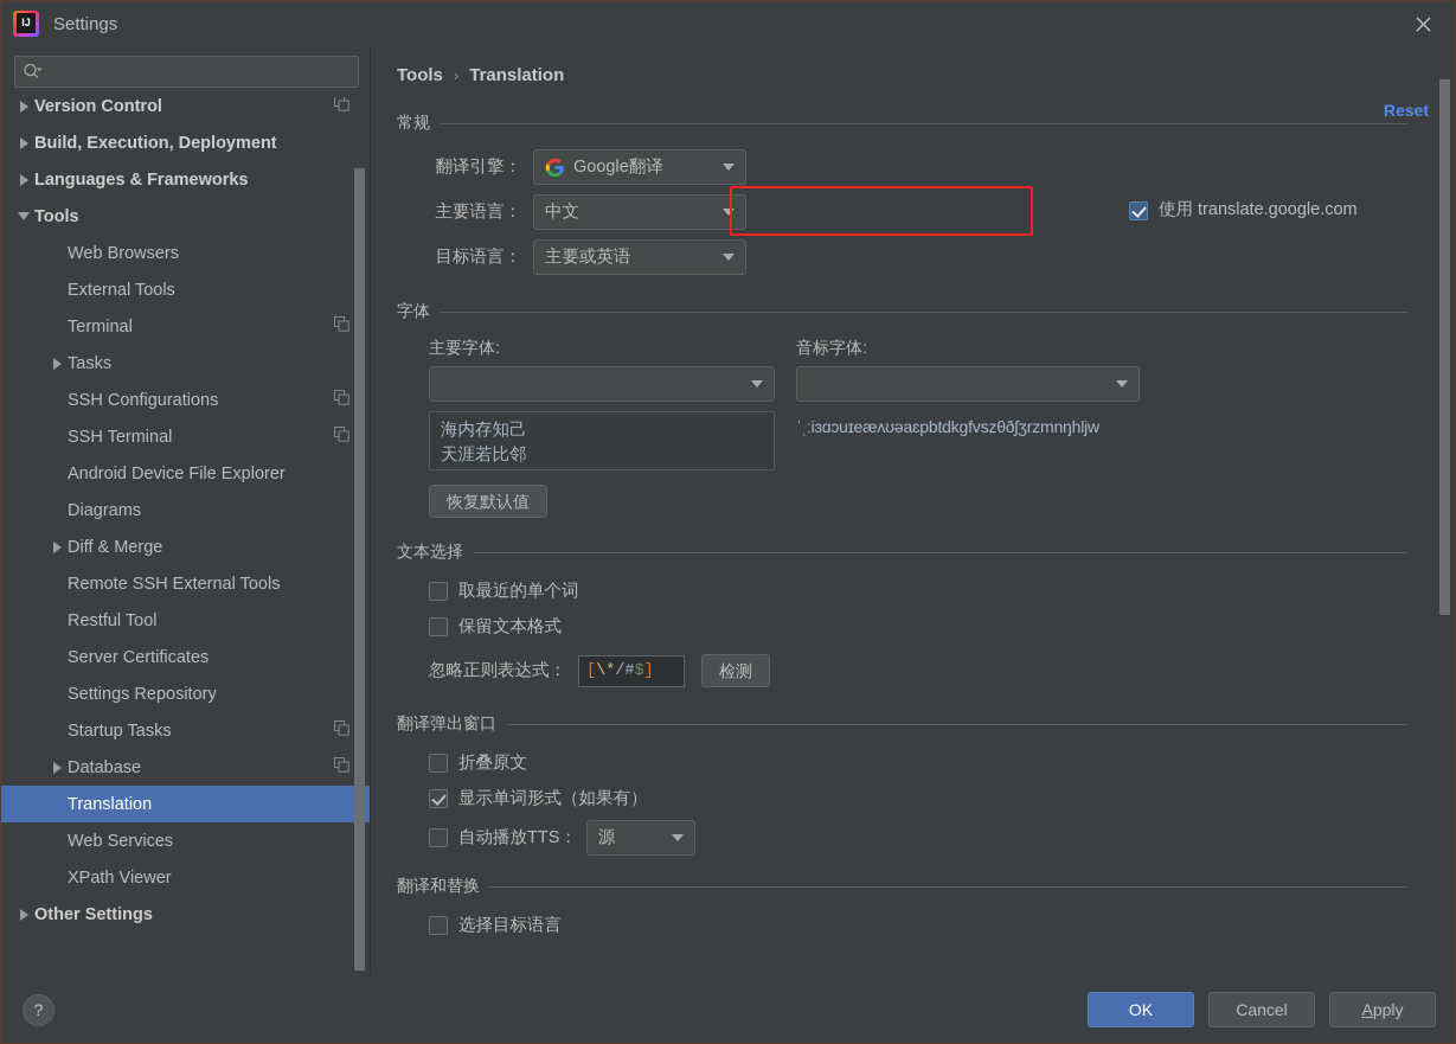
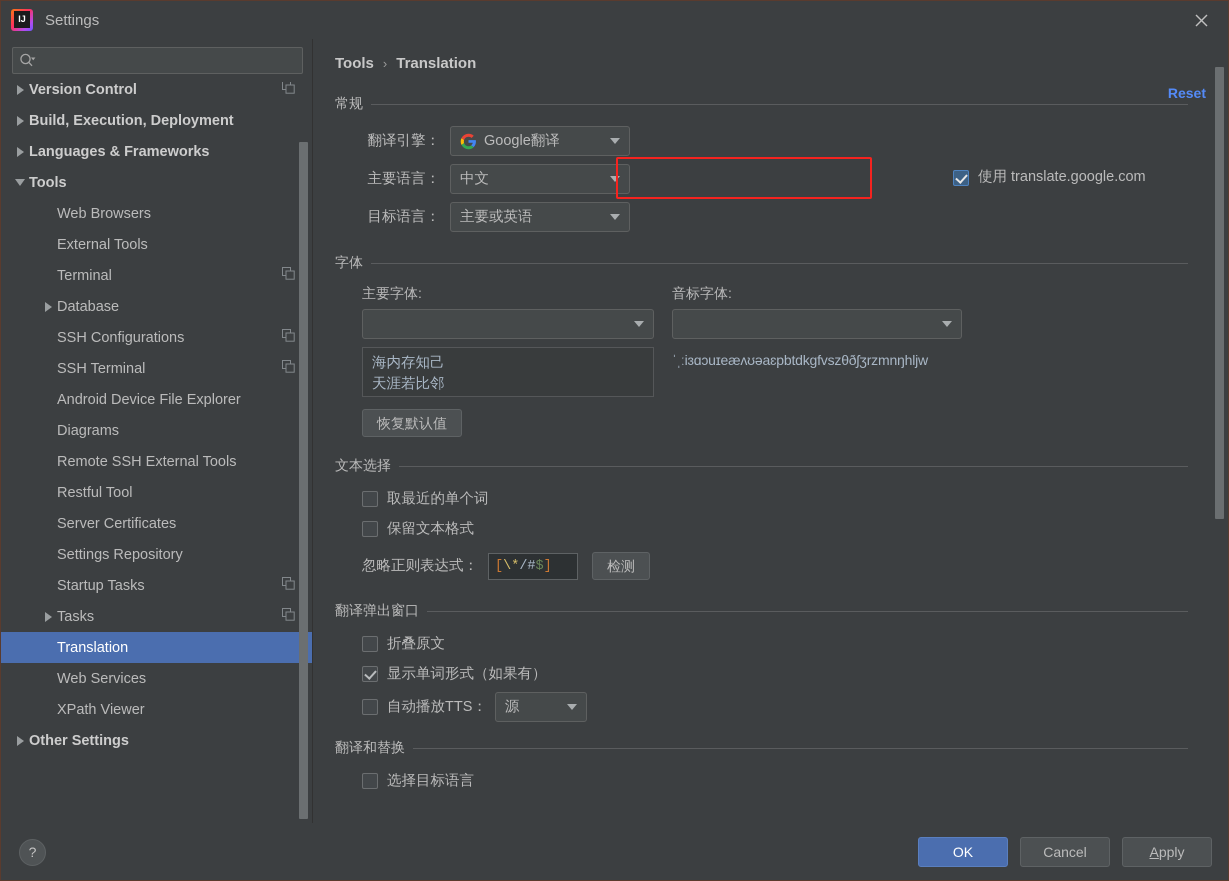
  Settings
  Version Control
  Build, Execution, Deployment
  Languages & Frameworks
  Tools
  Web Browsers
  External Tools
  Terminal
- Tasks
+ Database
  SSH Configurations
  SSH Terminal
  Android Device File Explorer
  Diagrams
- Diff & Merge
  Remote SSH External Tools
  Restful Tool
  Server Certificates
  Settings Repository
  Startup Tasks
- Database
+ Tasks
  Translation
  Web Services
  XPath Viewer
  Other Settings
  Tools
  ›
  Translation
  Reset
  常规
  翻译引擎：
  Google翻译
  主要语言：
  中文
  目标语言：
  主要或英语
  字体
  主要字体:
  海内存知己
  天涯若比邻
  恢复默认值
  音标字体:
  ˈˌːiɜɑɔuɪeæʌʊəaɛpbtdkgfvszθðʃʒrzmnŋhljw
  文本选择
  取最近的单个词
  保留文本格式
  忽略正则表达式：
  [
  \*
  /#
  $
  ]
  检测
  翻译弹出窗口
  折叠原文
  显示单词形式（如果有）
  自动播放TTS：
  源
  翻译和替换
  选择目标语言
  使用 translate.google.com
  ?
  OK
  Cancel
  A
  pply
